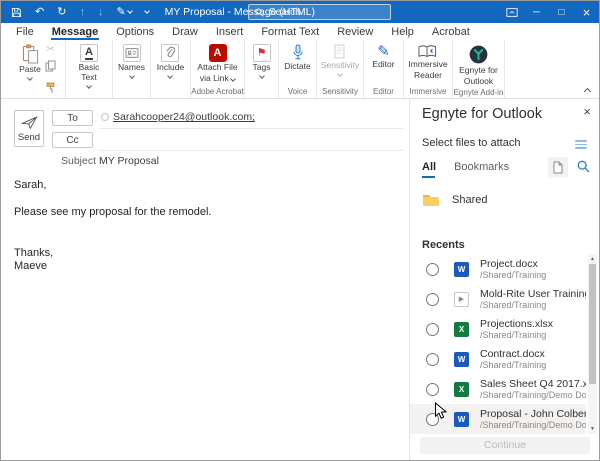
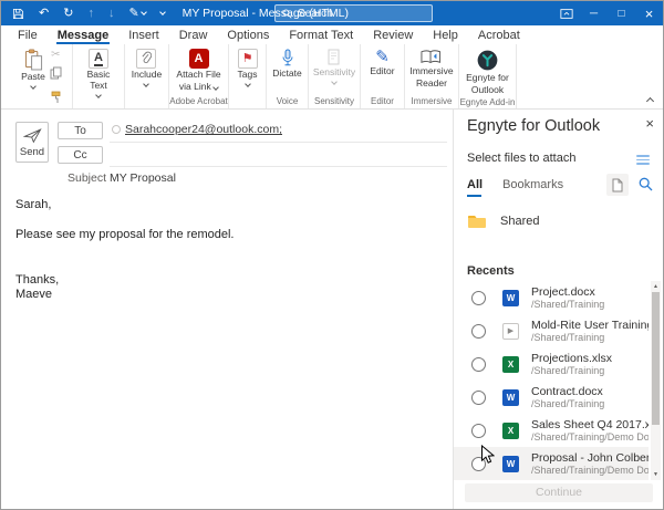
  ↶
  ↻
  ↑
  ↓
  ✎
  MY Proposal - Mesage (HTML)
  Search
  ─
  □
  ×
  File
  Message
- Options
+ Insert
  Draw
- Insert
+ Options
  Format Text
  Review
  Help
  Acrobat
  Paste
  ✂
  A
  Basic Text
- Names
  Include
  A
  Attach File
  via Link
  Adobe Acrobat
  ⚑
  Tags
  Dictate
  Voice
  Sensitivity
  Sensitivity
  ✎
  Editor
  Editor
  Immersive
  Reader
  Immersive
  Egnyte for
  Outlook
  Egnyte Add-in
  Send
  To
  Cc
  Sarahcooper24@outlook.com;
  Subject
  MY Proposal
  Sarah,
  Please see my proposal for the remodel.
  Thanks,
  Maeve
  Egnyte for Outlook
  ×
  Select files to attach
  All
  Bookmarks
  Shared
  Recents
  W
  Project.docx
  /Shared/Training
  Mold-Rite User Trainin
  /Shared/Training
  X
  Projections.xlsx
  /Shared/Training
  W
  Contract.docx
  /Shared/Training
  X
  Sales Sheet Q4 2017.x
  /Shared/Training/Demo Do
  W
  Proposal - John Colber
  /Shared/Training/Demo Do
  Continue
